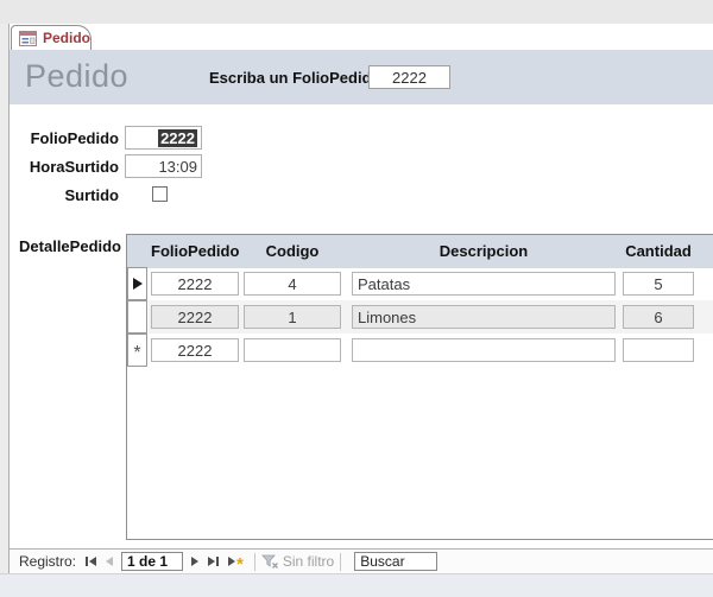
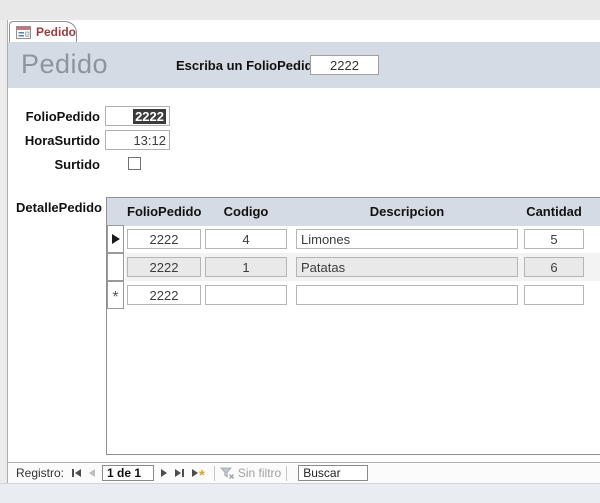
  Pedido
  Pedido
  Escriba un FolioPedid
  2222
  FolioPedido
  2222
  HoraSurtido
- 13:09
+ 13:12
  Surtido
  DetallePedido
  FolioPedido
  Codigo
  Descripcion
  Cantidad
  2222
  4
- Patatas
+ Limones
  5
  2222
  1
- Limones
+ Patatas
  6
  *
  2222
  Registro:
  1 de 1
  *
  Sin filtro
  Buscar
